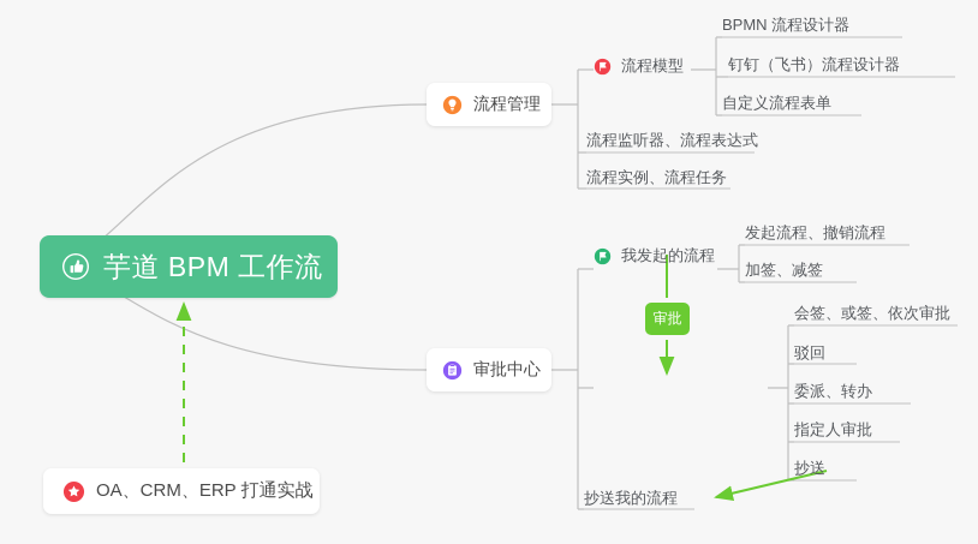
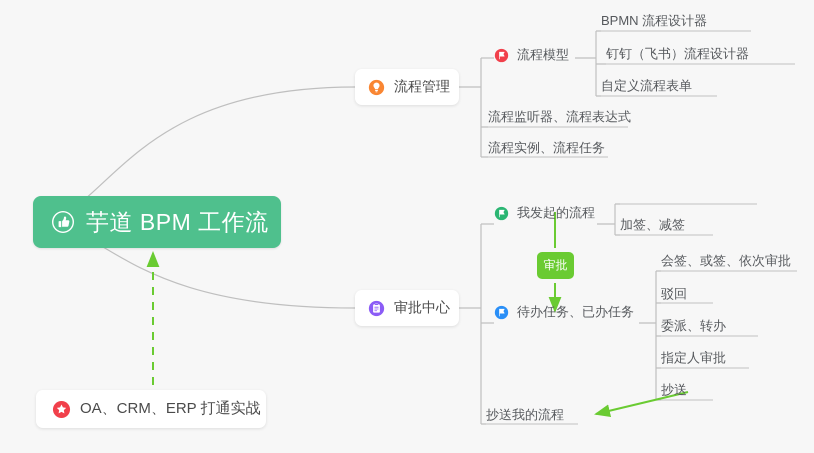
  芋道 BPM 工作流
  流程管理
  流程模型
  BPMN 流程设计器
  钉钉（飞书）流程设计器
  自定义流程表单
  流程监听器、流程表达式
  流程实例、流程任务
  审批中心
  我发起的流程
- 发起流程、撤销流程
  加签、减签
  审批
+ 待办任务、已办任务
  会签、或签、依次审批
  驳回
  委派、转办
  指定人审批
  抄送
  抄送我的流程
  OA、CRM、ERP 打通实战
